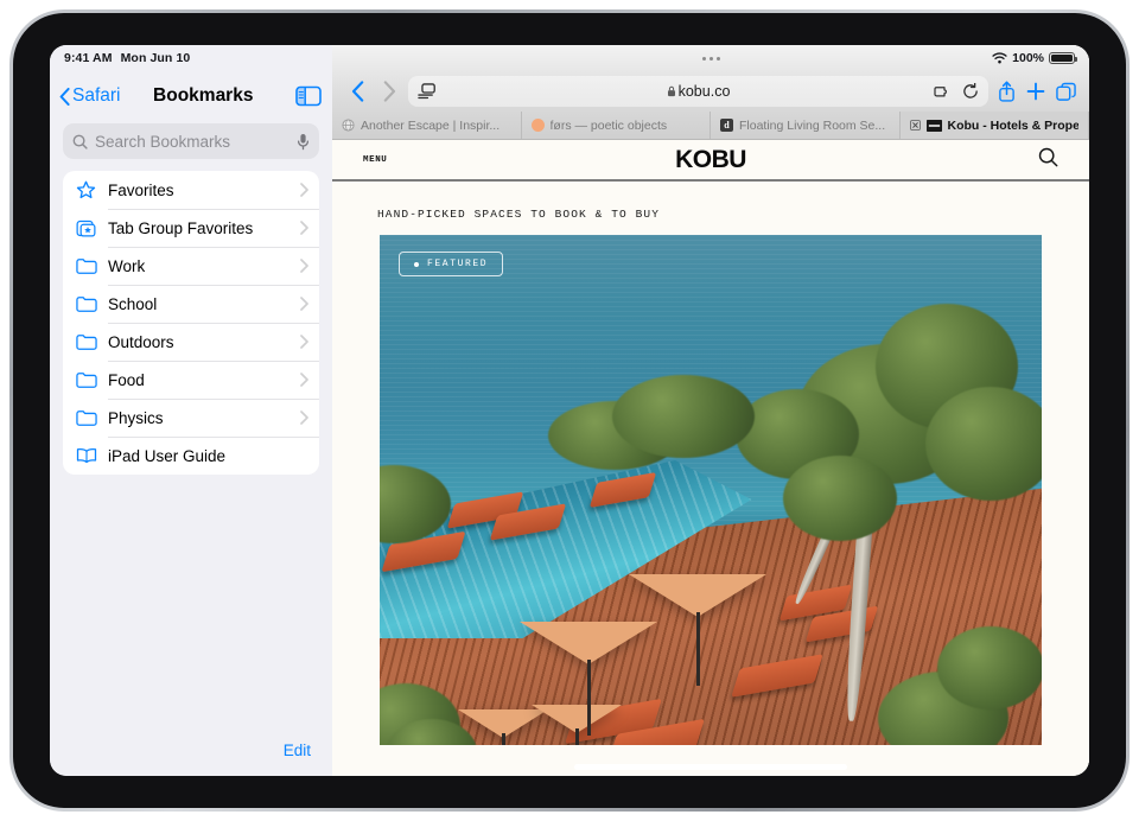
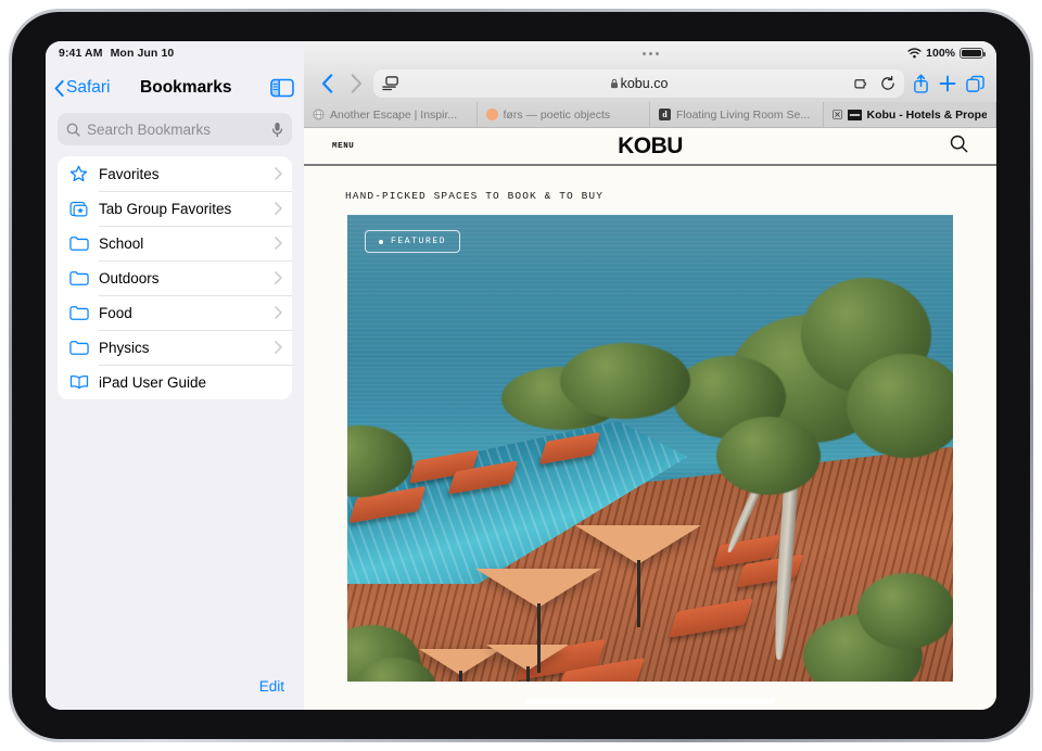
  9:41 AM
  Mon Jun 10
  Safari
  Bookmarks
  Search Bookmarks
  Favorites
  Tab Group Favorites
- Work
  School
  Outdoors
  Food
  Physics
  iPad User Guide
  Edit
  100%
  kobu.co
  Another Escape | Inspir...
  førs — poetic objects
  d
  Floating Living Room Se...
  Kobu - Hotels & Prope
  MENU
  KOBU
  HAND-PICKED SPACES TO BOOK & TO BUY
  FEATURED
